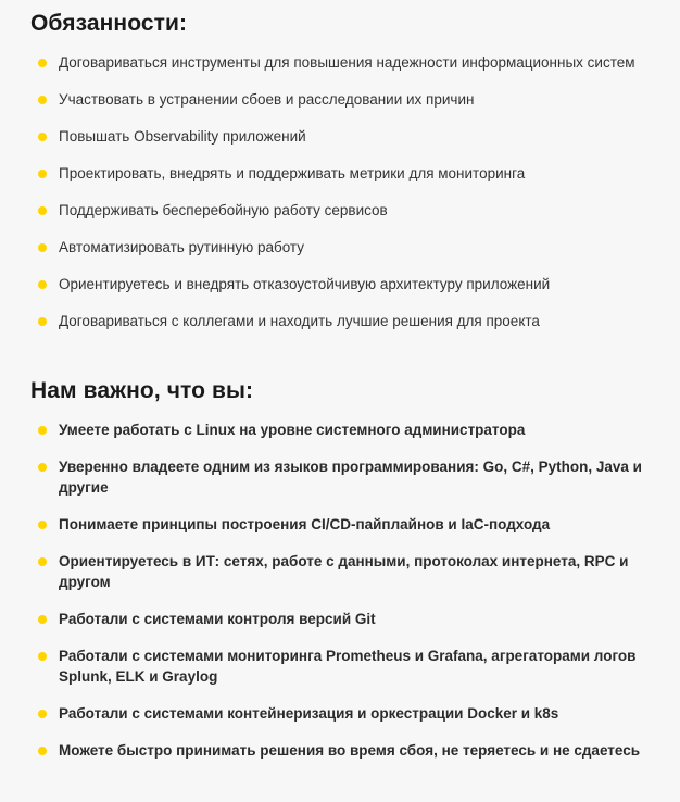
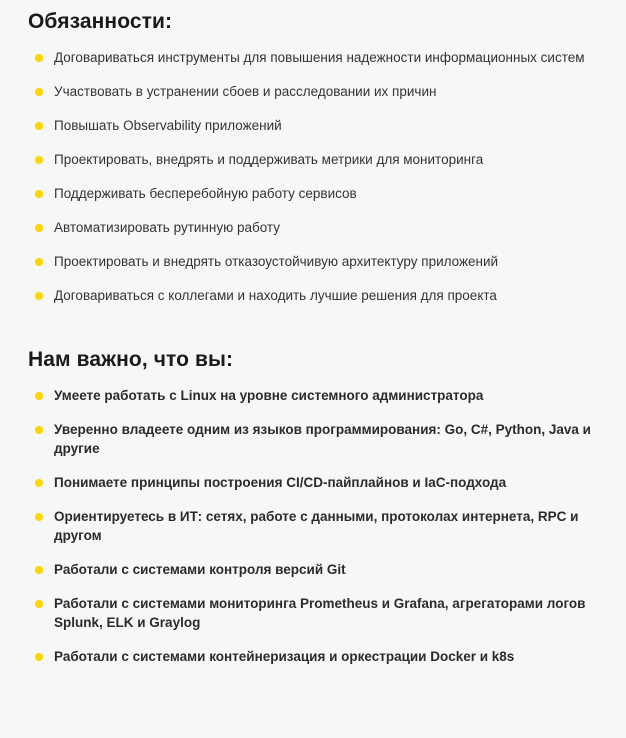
  Обязанности:
  Договариваться инструменты для повышения надежности информационных систем
  Участвовать в устранении сбоев и расследовании их причин
  Повышать Observability приложений
  Проектировать, внедрять и поддерживать метрики для мониторинга
  Поддерживать бесперебойную работу сервисов
  Автоматизировать рутинную работу
- Ориентируетесь и внедрять отказоустойчивую архитектуру приложений
+ Проектировать и внедрять отказоустойчивую архитектуру приложений
  Договариваться с коллегами и находить лучшие решения для проекта
  Нам важно, что вы:
  Умеете работать с Linux на уровне системного администратора
  Уверенно владеете одним из языков программирования: Go, C#, Python, Java и другие
  Понимаете принципы построения CI/CD-пайплайнов и IaC-подхода
  Ориентируетесь в ИТ: сетях, работе с данными, протоколах интернета, RPC и другом
  Работали с системами контроля версий Git
  Работали с системами мониторинга Prometheus и Grafana, агрегаторами логов Splunk, ELK и Graylog
  Работали с системами контейнеризация и оркестрации Docker и k8s
- Можете быстро принимать решения во время сбоя, не теряетесь и не сдаетесь
